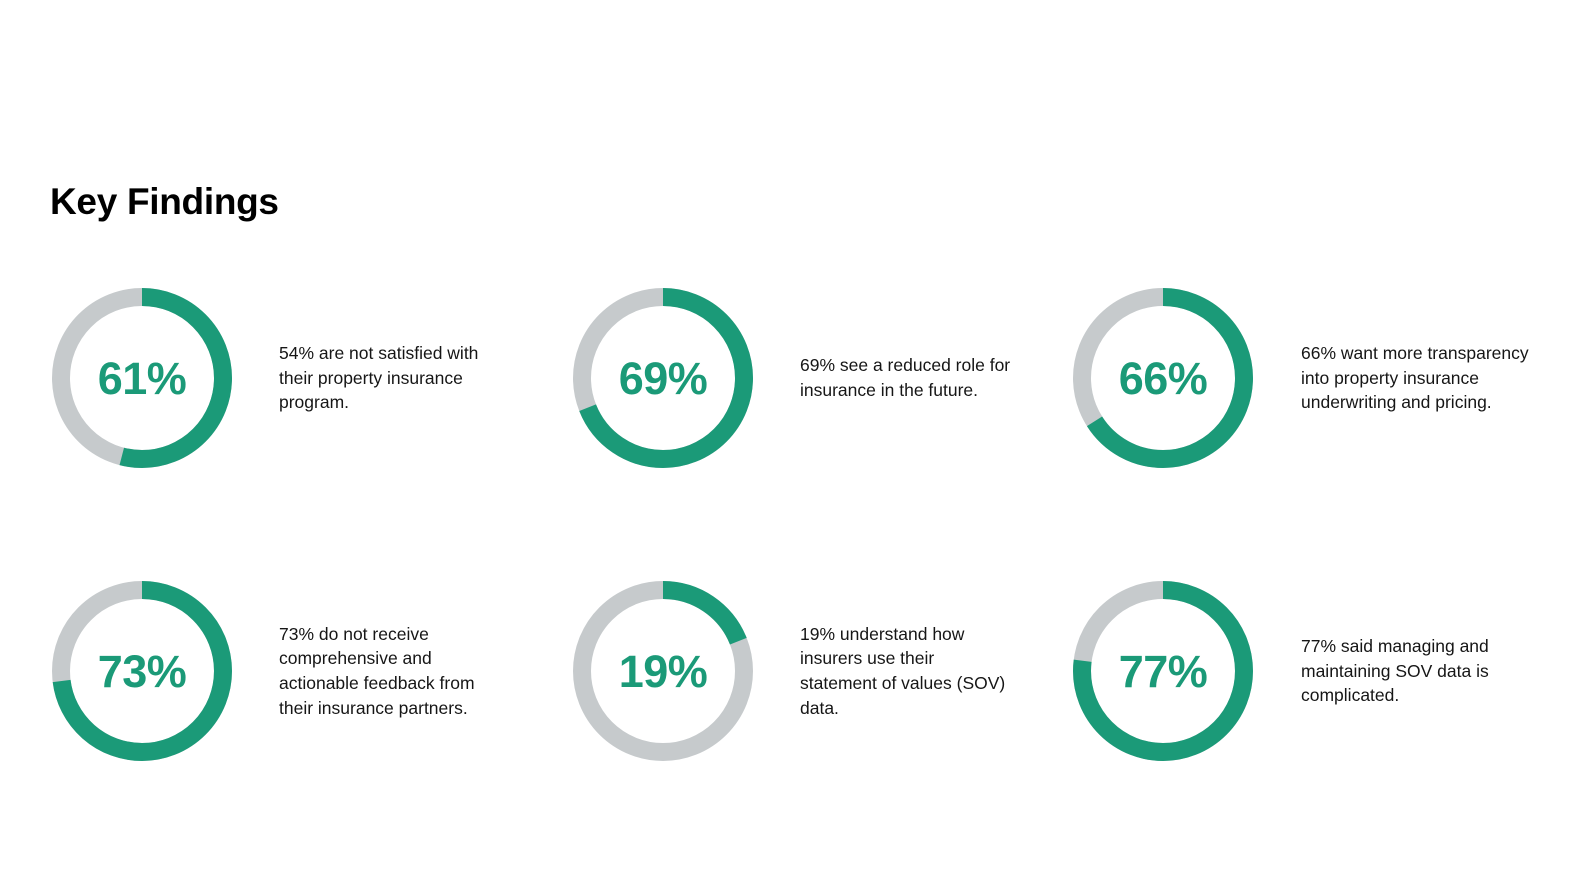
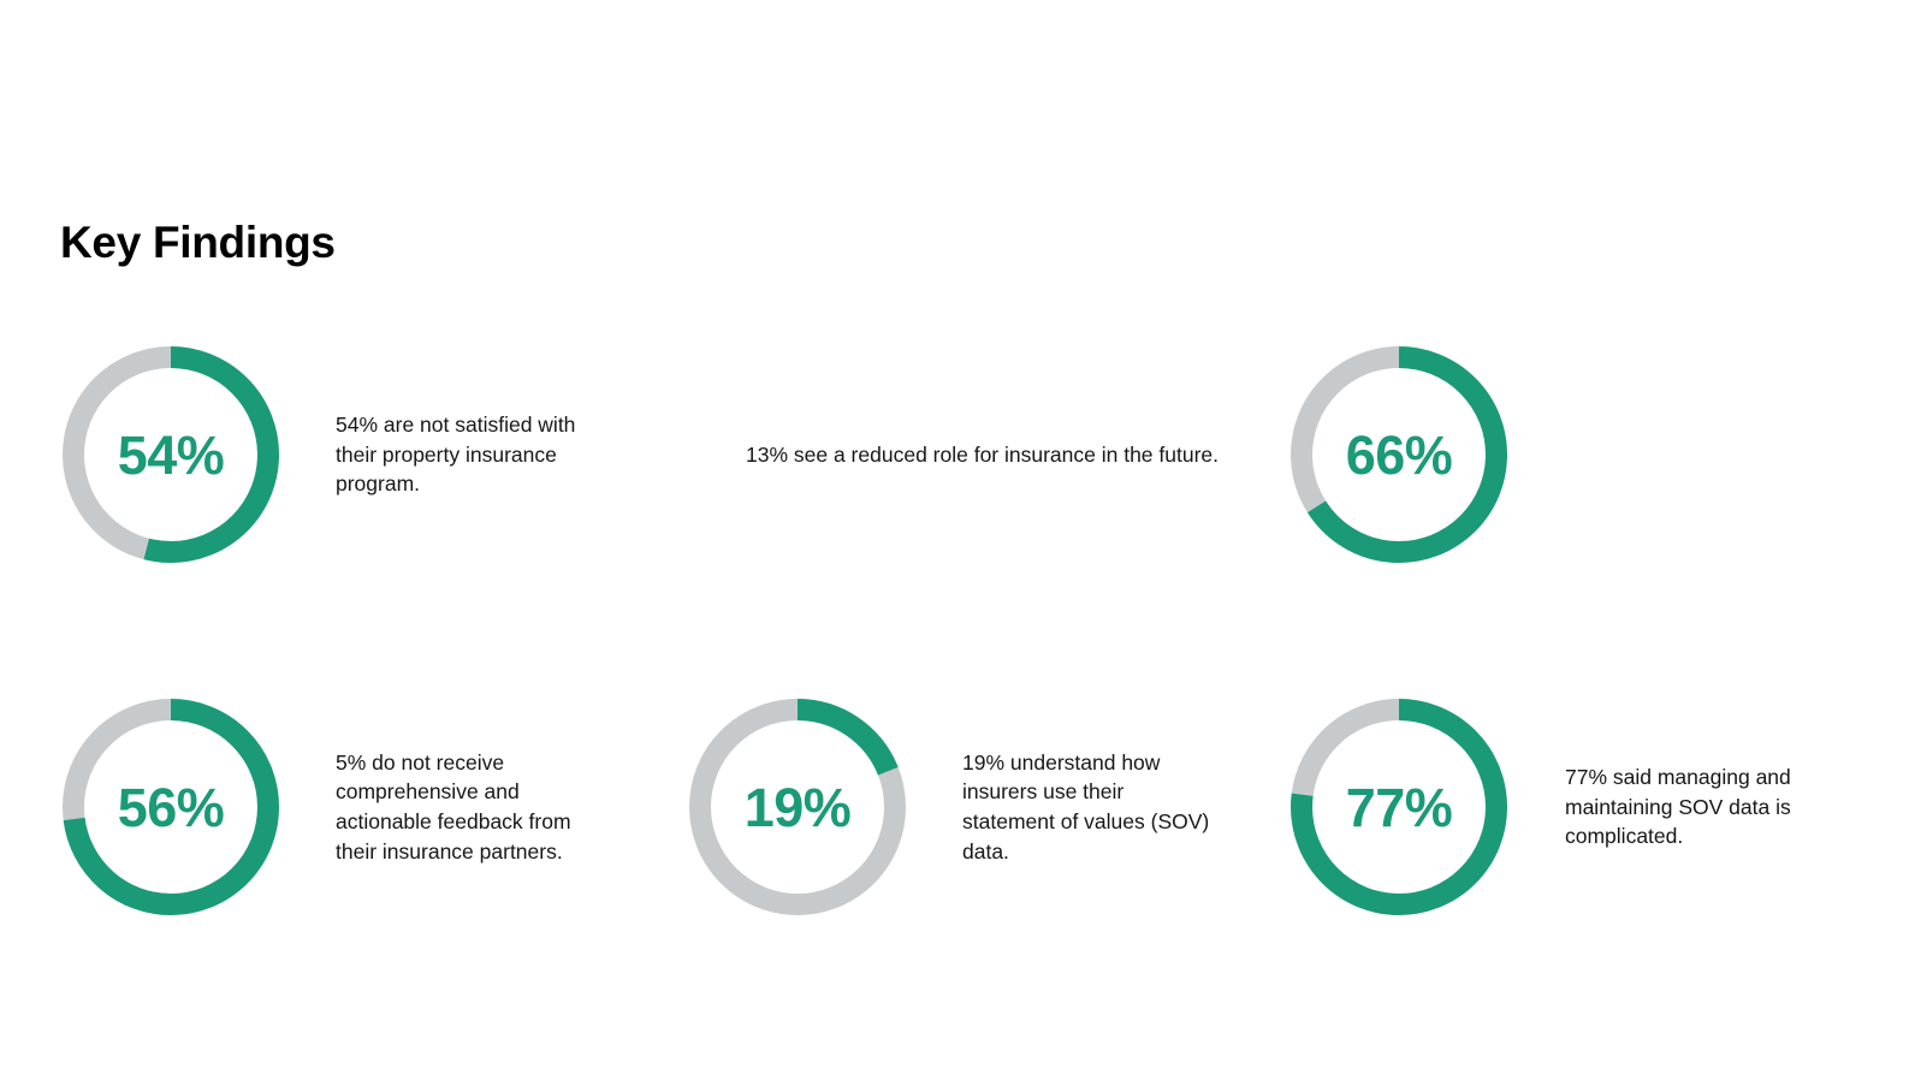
  Key Findings
- 61%
+ 54%
  54% are not satisfied with their property insurance program.
- 69%
- 69% see a reduced role for insurance in the future.
+ 13% see a reduced role for insurance in the future.
  66%
- 66% want more transparency into property insurance underwriting and pricing.
- 73%
+ 56%
- 73% do not receive comprehensive and actionable feedback from their insurance partners.
+ 5% do not receive comprehensive and actionable feedback from their insurance partners.
  19%
  19% understand how insurers use their statement of values (SOV) data.
  77%
  77% said managing and maintaining SOV data is complicated.
